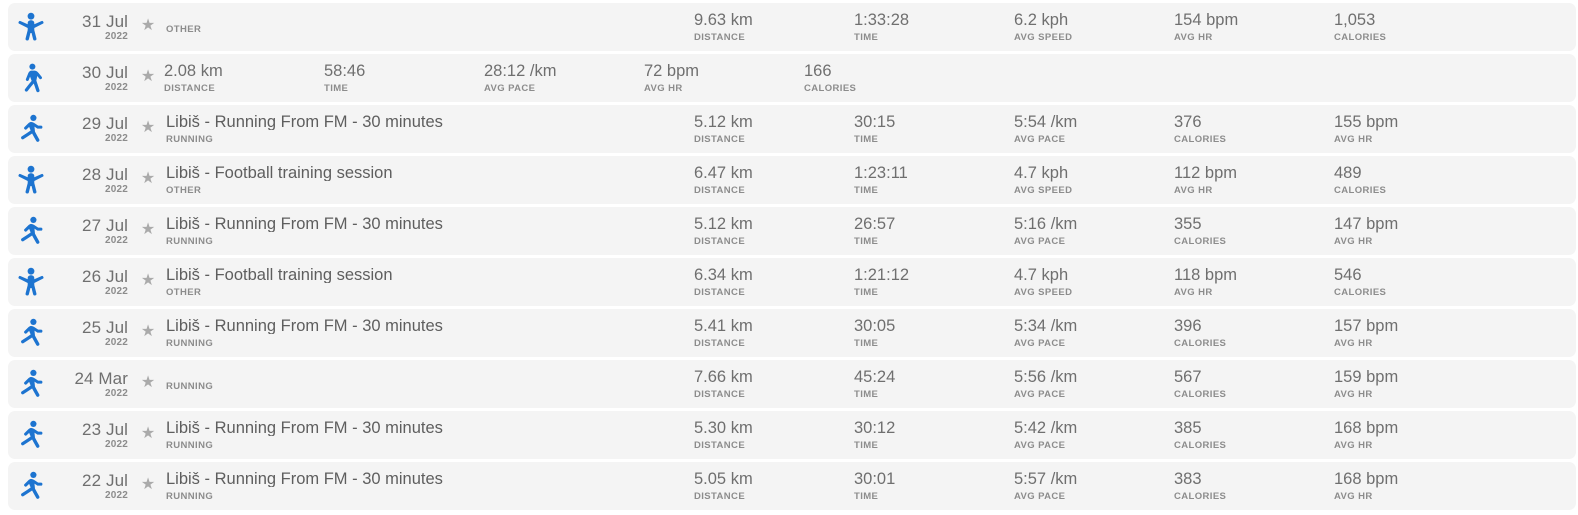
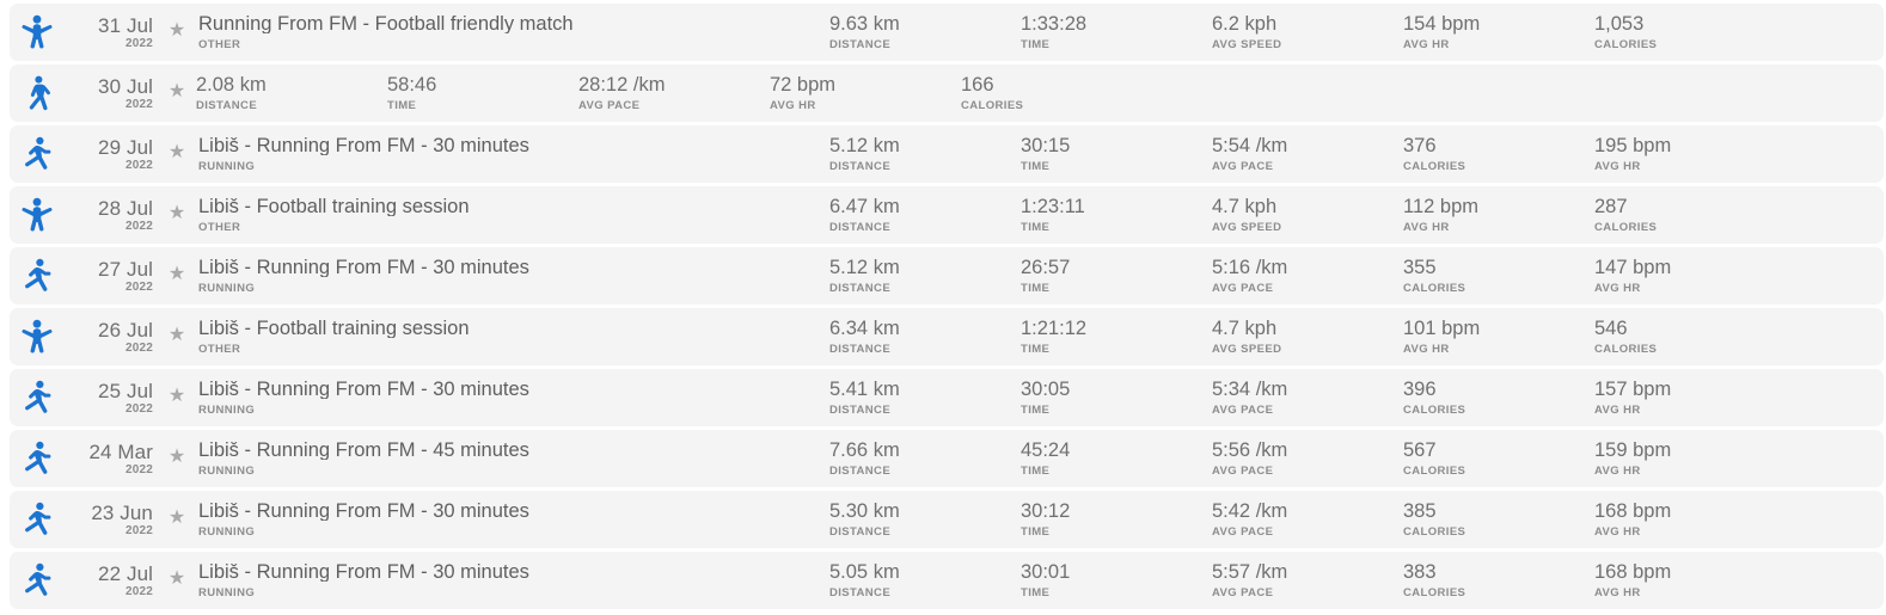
  31 Jul
  2022
  ★
+ Running From FM - Football friendly match
  OTHER
  9.63 km
  DISTANCE
  1:33:28
  TIME
  6.2 kph
  AVG SPEED
  154 bpm
  AVG HR
  1,053
  CALORIES
  30 Jul
  2022
  ★
  2.08 km
  DISTANCE
  58:46
  TIME
  28:12 /km
  AVG PACE
  72 bpm
  AVG HR
  166
  CALORIES
  29 Jul
  2022
  ★
  Libiš - Running From FM - 30 minutes
  RUNNING
  5.12 km
  DISTANCE
  30:15
  TIME
  5:54 /km
  AVG PACE
  376
  CALORIES
- 155 bpm
+ 195 bpm
  AVG HR
  28 Jul
  2022
  ★
  Libiš - Football training session
  OTHER
  6.47 km
  DISTANCE
  1:23:11
  TIME
  4.7 kph
  AVG SPEED
  112 bpm
  AVG HR
- 489
+ 287
  CALORIES
  27 Jul
  2022
  ★
  Libiš - Running From FM - 30 minutes
  RUNNING
  5.12 km
  DISTANCE
  26:57
  TIME
  5:16 /km
  AVG PACE
  355
  CALORIES
  147 bpm
  AVG HR
  26 Jul
  2022
  ★
  Libiš - Football training session
  OTHER
  6.34 km
  DISTANCE
  1:21:12
  TIME
  4.7 kph
  AVG SPEED
- 118 bpm
+ 101 bpm
  AVG HR
  546
  CALORIES
  25 Jul
  2022
  ★
  Libiš - Running From FM - 30 minutes
  RUNNING
  5.41 km
  DISTANCE
  30:05
  TIME
  5:34 /km
  AVG PACE
  396
  CALORIES
  157 bpm
  AVG HR
  24 Mar
  2022
  ★
+ Libiš - Running From FM - 45 minutes
  RUNNING
  7.66 km
  DISTANCE
  45:24
  TIME
  5:56 /km
  AVG PACE
  567
  CALORIES
  159 bpm
  AVG HR
- 23 Jul
+ 23 Jun
  2022
  ★
  Libiš - Running From FM - 30 minutes
  RUNNING
  5.30 km
  DISTANCE
  30:12
  TIME
  5:42 /km
  AVG PACE
  385
  CALORIES
  168 bpm
  AVG HR
  22 Jul
  2022
  ★
  Libiš - Running From FM - 30 minutes
  RUNNING
  5.05 km
  DISTANCE
  30:01
  TIME
  5:57 /km
  AVG PACE
  383
  CALORIES
  168 bpm
  AVG HR
